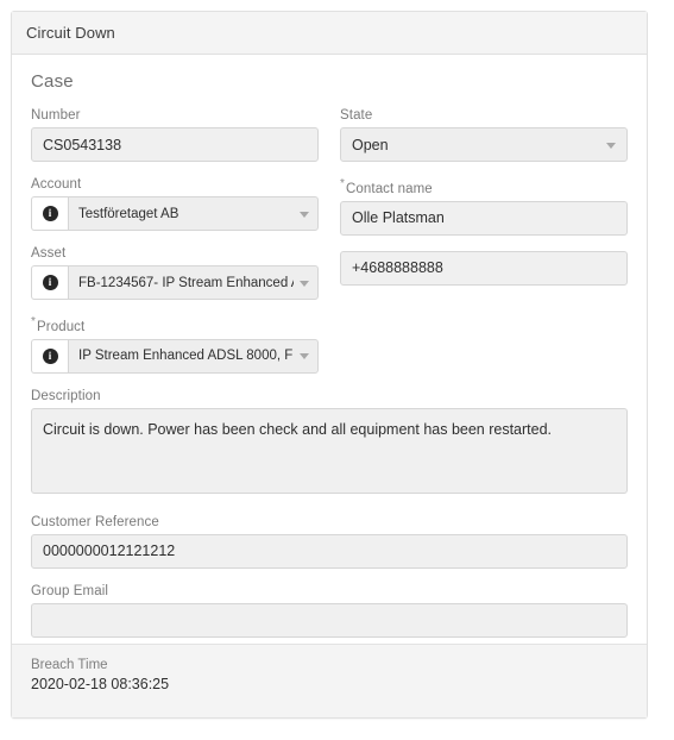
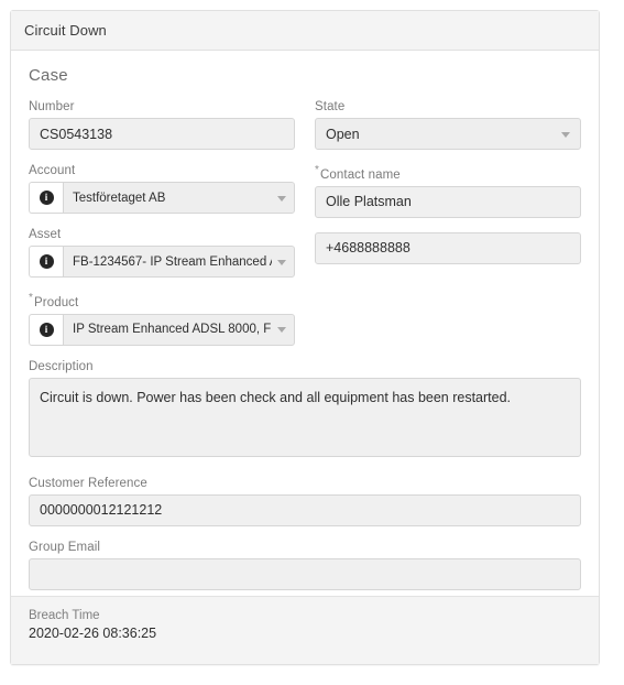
  Circuit Down
  Case
  Number
  CS0543138
  Account
  i
  Testföretaget AB
  Asset
  i
  FB-1234567- IP Stream Enhanced
  *Product
  i
  IP Stream Enhanced ADSL 8000, F
  State
  Open
  *Contact name
  Olle Platsman
  +4688888888
  Description
  Circuit is down. Power has been check and all equipment has been restarted.
  Customer Reference
  0000000012121212
  Group Email
  Breach Time
- 2020-02-18 08:36:25
+ 2020-02-26 08:36:25
